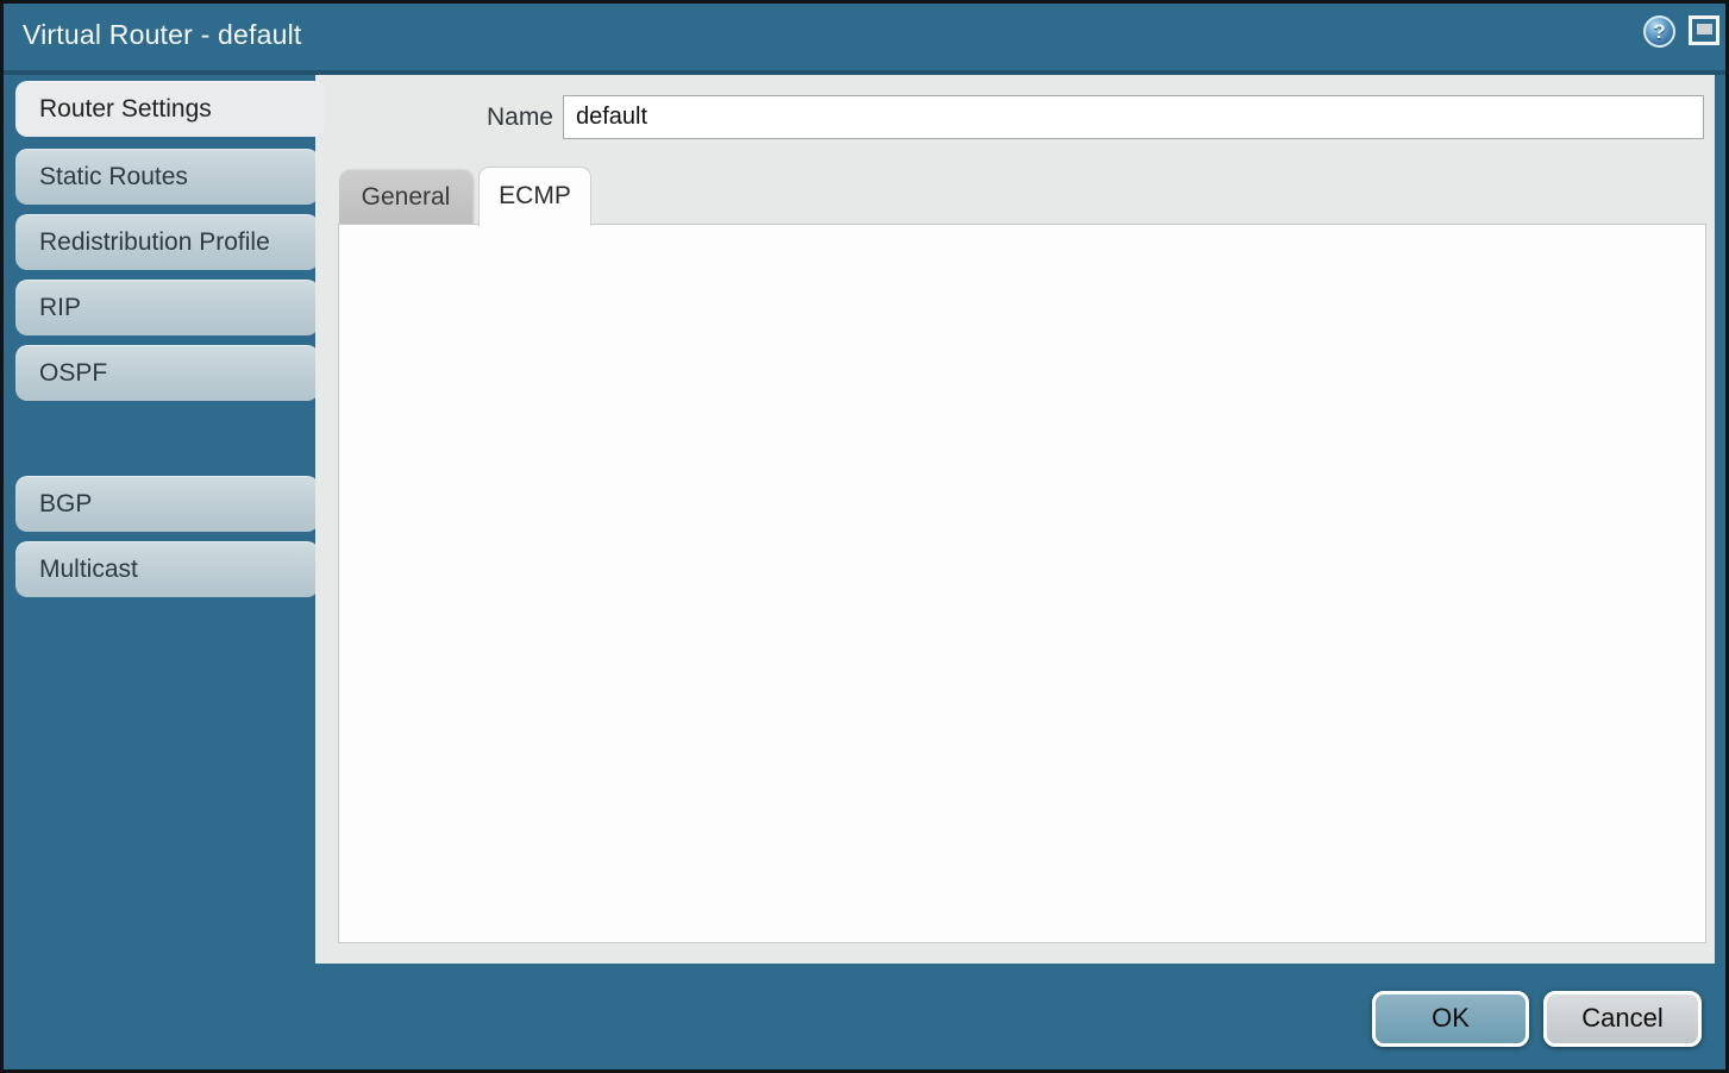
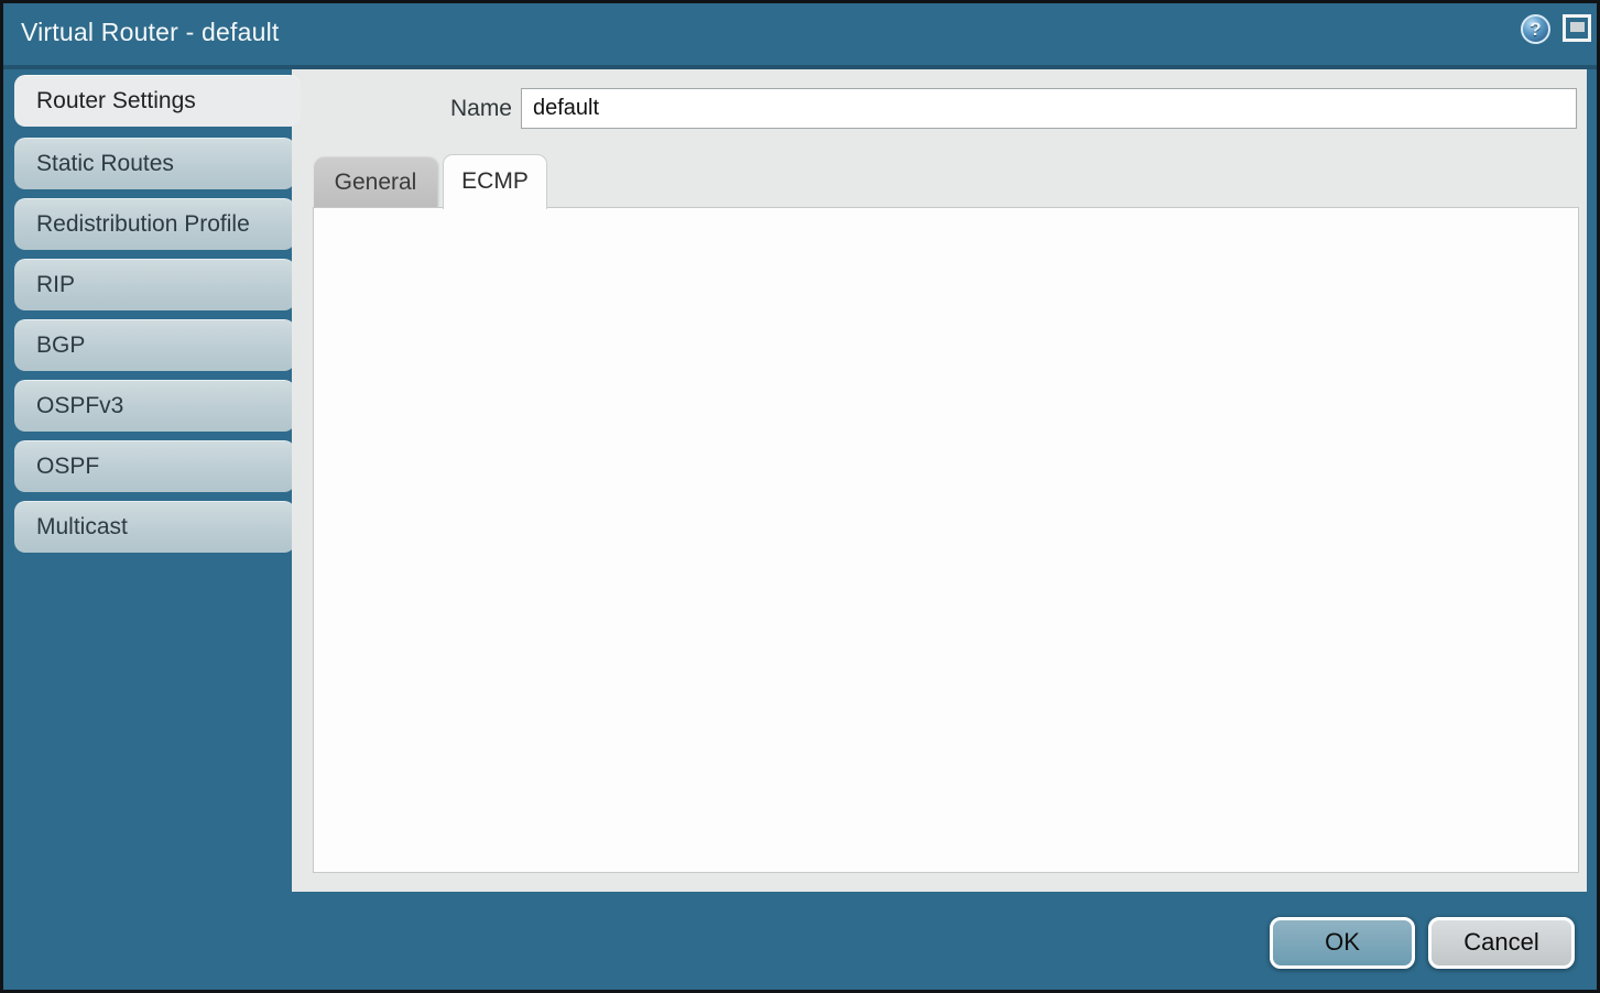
  Virtual Router - default
  ?
  Router Settings
  Static Routes
  Redistribution Profile
  RIP
- OSPF
+ BGP
+ OSPFv3
- BGP
+ OSPF
  Multicast
  Name
  default
  General
  ECMP
  OK
  Cancel
